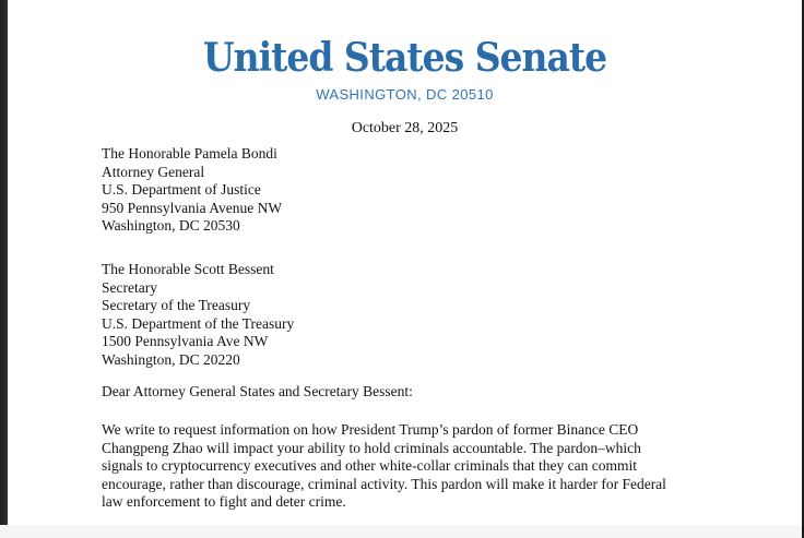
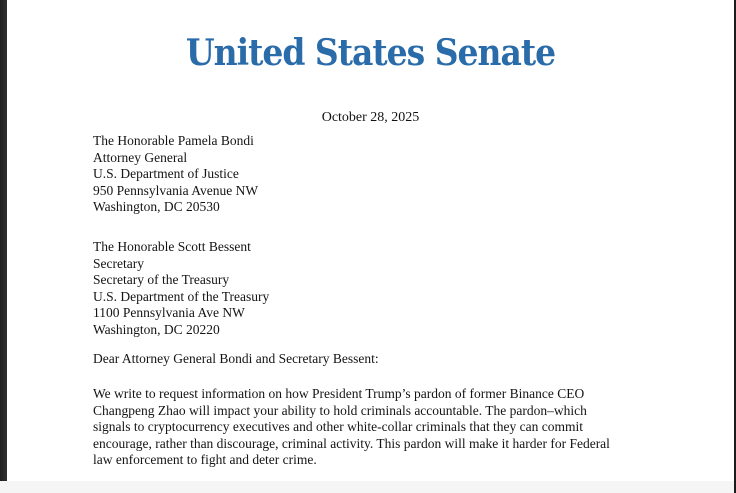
  United States Senate
- WASHINGTON, DC 20510
  October 28, 2025
  The Honorable Pamela Bondi
  Attorney General
  U.S. Department of Justice
  950 Pennsylvania Avenue NW
  Washington, DC 20530
  The Honorable Scott Bessent
  Secretary
  Secretary of the Treasury
  U.S. Department of the Treasury
- 1500 Pennsylvania Ave NW
+ 1100 Pennsylvania Ave NW
  Washington, DC 20220
- Dear Attorney General States and Secretary Bessent:
+ Dear Attorney General Bondi and Secretary Bessent:
  We write to request information on how President Trump’s pardon of former Binance CEO
  Changpeng Zhao will impact your ability to hold criminals accountable. The pardon–which
  signals to cryptocurrency executives and other white-collar criminals that they can commit
  encourage, rather than discourage, criminal activity. This pardon will make it harder for Federal
  law enforcement to fight and deter crime.
